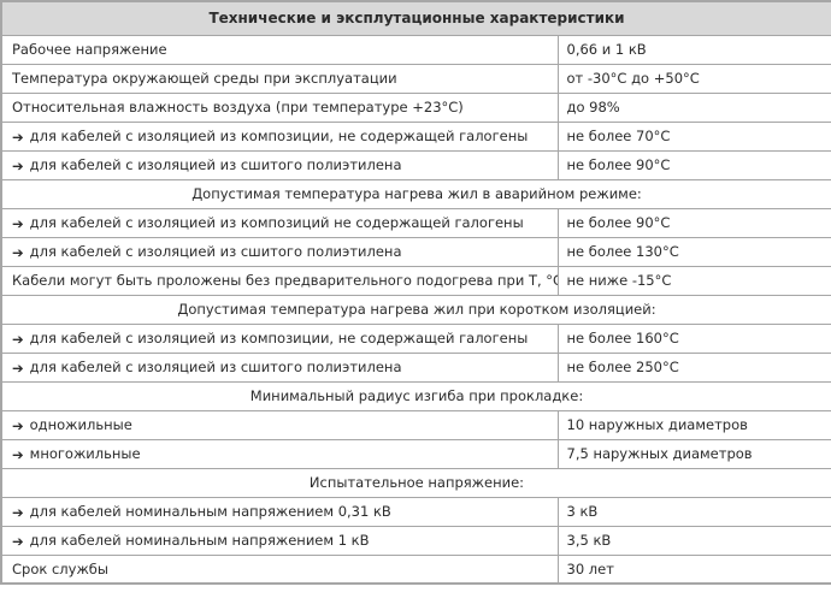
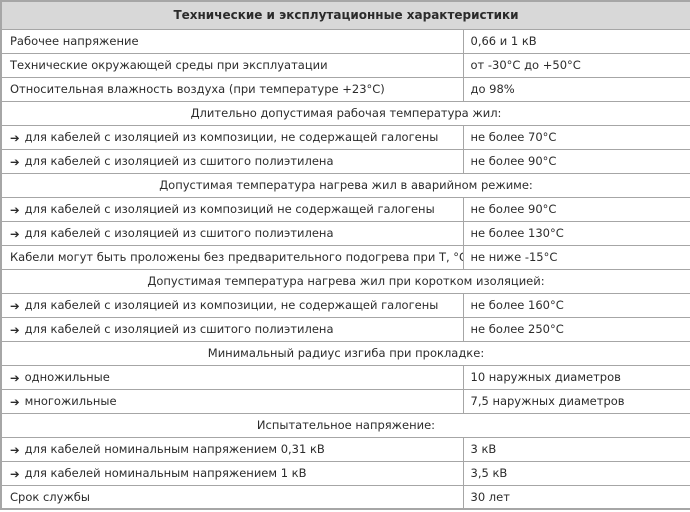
  Технические и эксплутационные характеристики
  Рабочее напряжение	0,66 и 1 кВ
- Температура окружающей среды при эксплуатации	от -30°С до +50°С
+ Технические окружающей среды при эксплуатации	от -30°С до +50°С
  Относительная влажность воздуха (при температуре +23°С)	до 98%
+ Длительно допустимая рабочая температура жил:
  ➔ для кабелей с изоляцией из композиции, не содержащей галогены	не более 70°С
  ➔ для кабелей с изоляцией из сшитого полиэтилена	не более 90°С
  Допустимая температура нагрева жил в аварийном режиме:
  ➔ для кабелей с изоляцией из композиций не содержащей галогены	не более 90°С
  ➔ для кабелей с изоляцией из сшитого полиэтилена	не более 130°С
  Кабели могут быть проложены без предварительного подогрева при Т, °	не ниже -15°С
  Допустимая температура нагрева жил при коротком изоляцией:
  ➔ для кабелей с изоляцией из композиции, не содержащей галогены	не более 160°С
  ➔ для кабелей с изоляцией из сшитого полиэтилена	не более 250°С
  Минимальный радиус изгиба при прокладке:
  ➔ одножильные	10 наружных диаметров
  ➔ многожильные	7,5 наружных диаметров
  Испытательное напряжение:
  ➔ для кабелей номинальным напряжением 0,31 кВ	3 кВ
  ➔ для кабелей номинальным напряжением 1 кВ	3,5 кВ
  Срок службы	30 лет
